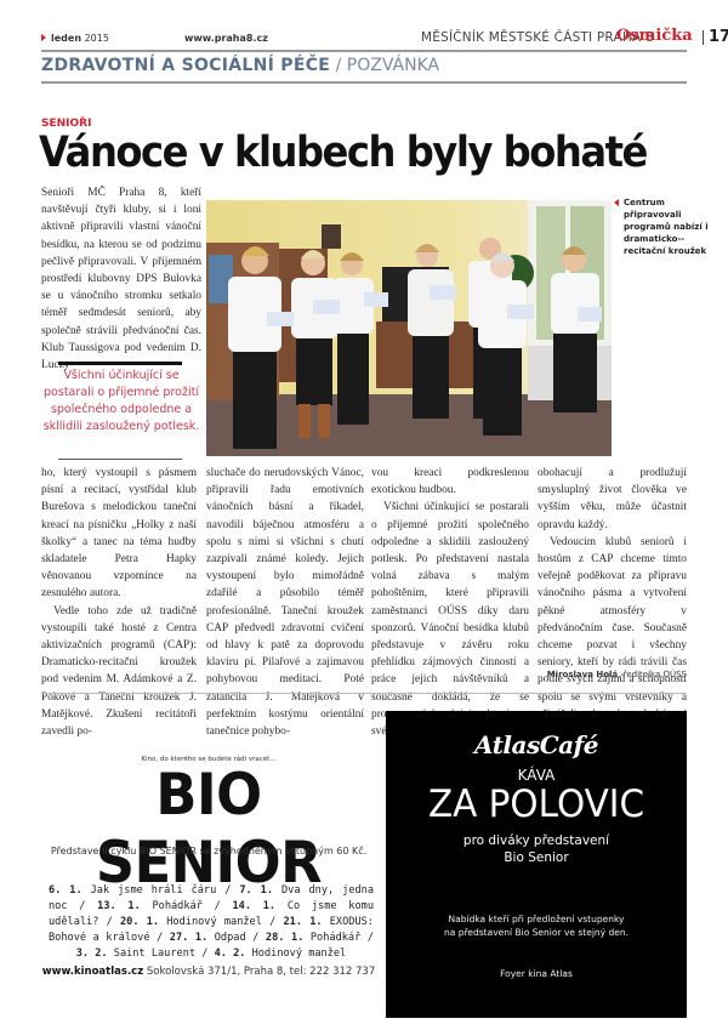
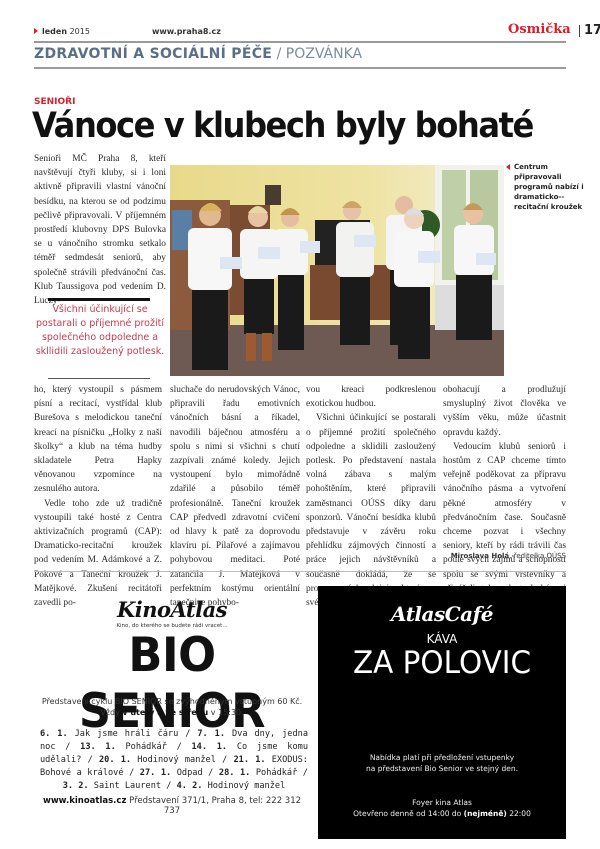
  leden 2015
  www.praha8.cz
- MĚSÍČNÍK MĚSTSKÉ ČÁSTI PRAHA 8
  Osmička
  17
  ZDRAVOTNÍ A SOCIÁLNÍ PÉČE / POZVÁNKA
  SENIOŘI
  Vánoce v klubech byly bohaté
  Senioři MČ Praha 8, kteří navštěvují čtyři kluby, si i loni aktivně připravili vlastní vánoční besídku, na kterou se od podzimu pečlivě připravovali. V příjemném prostředí klubovny DPS Bulovka se u vánočního stromku setkalo téměř sedmdesát seniorů, aby společně strávili předvánoční čas. Klub Taussigova pod vedením D. Luczy-
  Všichni účinkující se postarali o příjemné prožití společného odpoledne a skllidili zasloužený potlesk.
  Centrum připravovali programů nabízí i dramaticko--recitační kroužek
- ho, který vystoupil s pásmem písní a recitací, vystřídal klub Burešova s melodickou taneční kreací na písničku „Holky z naší školky“ a tanec na téma hudby skladatele Petra Hapky věnovanou vzpomínce na zesnulého autora.
+ ho, který vystoupil s pásmem písní a recitací, vystřídal klub Burešova s melodickou taneční kreací na písničku „Holky z naší školky“ a klub na téma hudby skladatele Petra Hapky věnovanou vzpomínce na zesnulého autora.
  Vedle toho zde už tradičně vystoupili také hosté z Centra aktivizačních programů (CAP): Dramaticko-recitační kroužek pod vedením M. Adámkové a Z. Pokové a Taneční kroužek J. Matějkové. Zkušení recitátoři zavedli po-
  sluchače do nerudovských Vánoc, připravili řadu emotivních vánočních básní a říkadel, navodili báječnou atmosféru a spolu s nimi si všichni s chutí zazpívali známé koledy. Jejich vystoupení bylo mimořádně zdařilé a působilo téměř profesionálně. Taneční kroužek CAP předvedl zdravotní cvičení od hlavy k patě za doprovodu klavíru pí. Pilařové a zajímavou pohybovou meditaci. Poté zatančila J. Matějková v perfektním kostýmu orientální tanečnice pohybo-
  vou kreaci podkreslenou exotickou hudbou.
  Všichni účinkující se postarali o příjemné prožití společného odpoledne a sklidili zasloužený potlesk. Po představení nastala volná zábava s malým pohoštěním, které připravili zaměstnanci OÚSS díky daru sponzorů. Vánoční besídka klubů představuje v závěru roku přehlídku zájmových činností a práce jejich návštěvníků a současně dokládá, že se pro své
  obohacují a prodlužují smysluplný život člověka ve vyšším věku, může účastnit opravdu každý.
  Vedoucím klubů seniorů i hostům z CAP chceme tímto veřejně poděkovat za přípravu vánočního pásma a vytvoření pěkné atmosféry v předvánočním čase. Současně chceme pozvat i všechny seniory, kteří by rádi trávili čas podle svých zájmů a schopností spolu se svými vrstevníky a
  Miroslava Holá, ředitelka OÚSS
+ KinoAtlas
  BIO SENIOR
  Představení cyklu BIO SENIOR se zvýhodněným vstupným 60 Kč.
+ Vždy v úterý a ve středu v 15:30.
  6. 1. Jak jsme hráli čáru / 7. 1. Dva dny, jedna noc / 13. 1. Pohádkář / 14. 1. Co jsme komu udělali? / 20. 1. Hodinový manžel / 21. 1. EXODUS: Bohové a králové / 27. 1. Odpad / 28. 1. Pohádkář / 3. 2. Saint Laurent / 4. 2. Hodinový manžel
- www.kinoatlas.cz Sokolovská 371/1, Praha 8, tel: 222 312 737
+ www.kinoatlas.cz Představení 371/1, Praha 8, tel: 222 312 737
  AtlasCafé
  KÁVA
  ZA POLOVIC
- pro diváky představení
- Bio Senior
- Nabídka kteří při předložení vstupenky
+ Nabídka platí při předložení vstupenky
  na představení Bio Senior ve stejný den.
  Foyer kina Atlas
+ Otevřeno denně od 14:00 do (nejméně) 22:00
